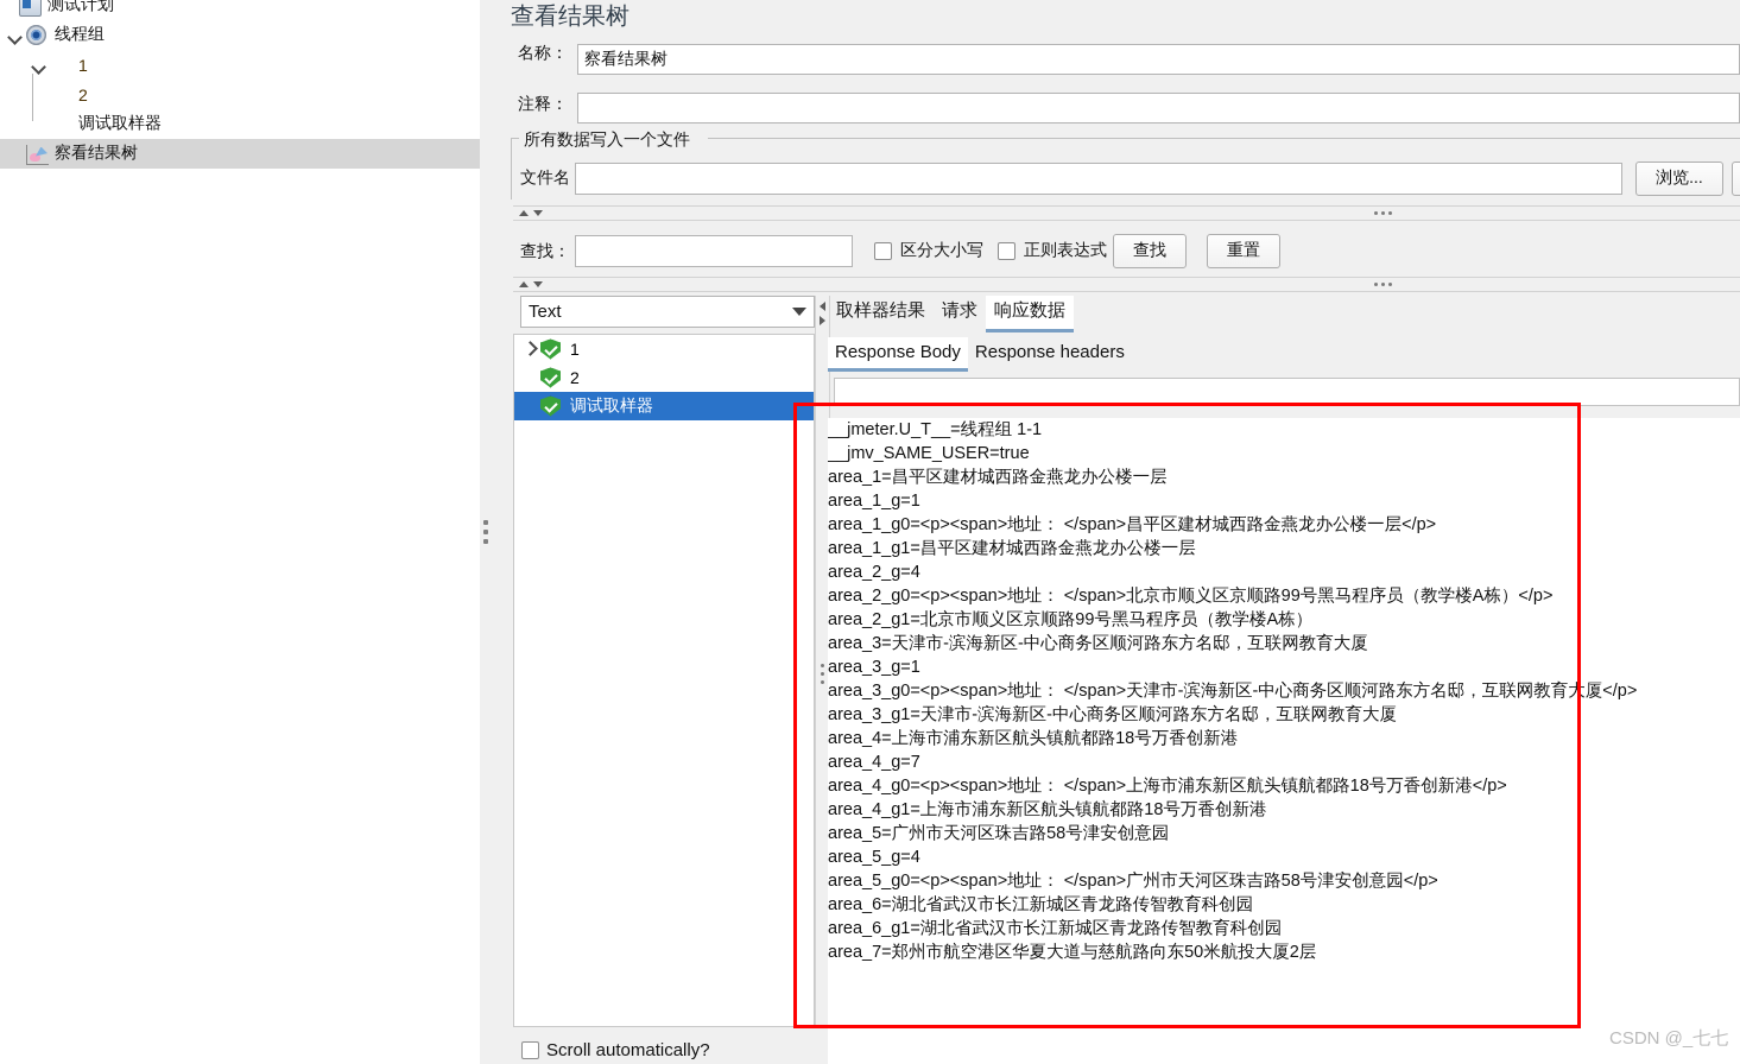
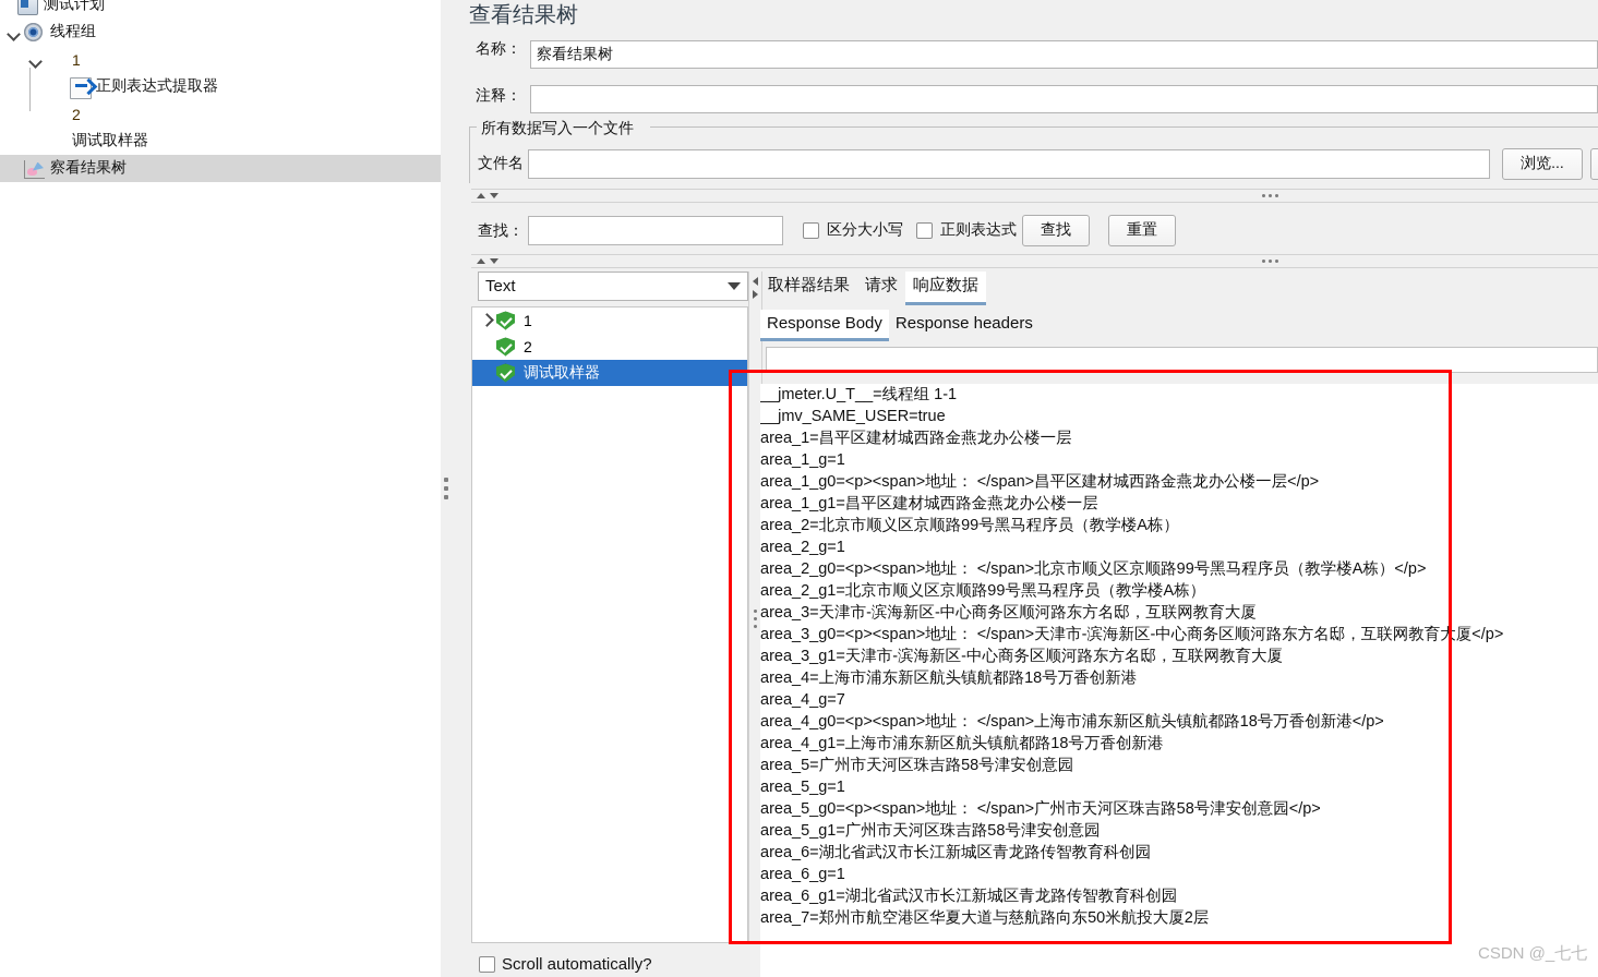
  测试计划
  线程组
  1
+ 正则表达式提取器
  2
  调试取样器
  察看结果树
  查看结果树
  名称：
  察看结果树
  注释：
  所有数据写入一个文件
  文件名
  浏览...
  查找：
  区分大小写
  正则表达式
  查找
  重置
  Text
  1
  2
  调试取样器
  取样器结果
  请求
  响应数据
  Response Body
  Response headers
  __jmeter.U_T__=线程组 1-1
  __jmv_SAME_USER=true
  area_1=昌平区建材城西路金燕龙办公楼一层
  area_1_g=1
  area_1_g0=<p><span>地址： </span>昌平区建材城西路金燕龙办公楼一层</p>
  area_1_g1=昌平区建材城西路金燕龙办公楼一层
+ area_2=北京市顺义区京顺路99号黑马程序员（教学楼A栋）
- area_2_g=4
+ area_2_g=1
  area_2_g0=<p><span>地址： </span>北京市顺义区京顺路99号黑马程序员（教学楼A栋）</p>
  area_2_g1=北京市顺义区京顺路99号黑马程序员（教学楼A栋）
  area_3=天津市-滨海新区-中心商务区顺河路东方名邸，互联网教育大厦
- area_3_g=1
  area_3_g0=<p><span>地址： </span>天津市-滨海新区-中心商务区顺河路东方名邸，互联网教育大厦</p>
  area_3_g1=天津市-滨海新区-中心商务区顺河路东方名邸，互联网教育大厦
  area_4=上海市浦东新区航头镇航都路18号万香创新港
  area_4_g=7
  area_4_g0=<p><span>地址： </span>上海市浦东新区航头镇航都路18号万香创新港</p>
  area_4_g1=上海市浦东新区航头镇航都路18号万香创新港
  area_5=广州市天河区珠吉路58号津安创意园
- area_5_g=4
+ area_5_g=1
  area_5_g0=<p><span>地址： </span>广州市天河区珠吉路58号津安创意园</p>
+ area_5_g1=广州市天河区珠吉路58号津安创意园
  area_6=湖北省武汉市长江新城区青龙路传智教育科创园
+ area_6_g=1
  area_6_g1=湖北省武汉市长江新城区青龙路传智教育科创园
  area_7=郑州市航空港区华夏大道与慈航路向东50米航投大厦2层
  Scroll automatically?
  CSDN @_七七
